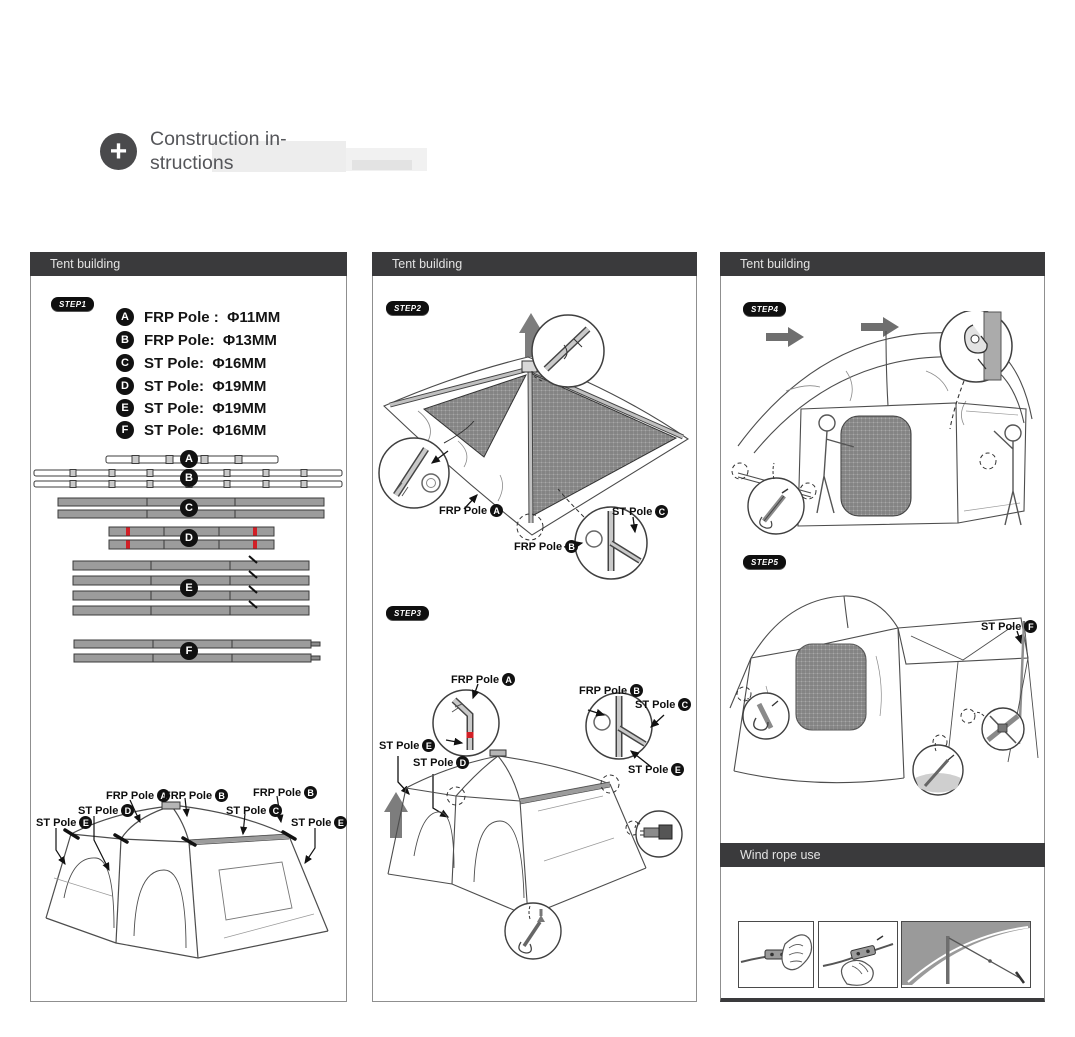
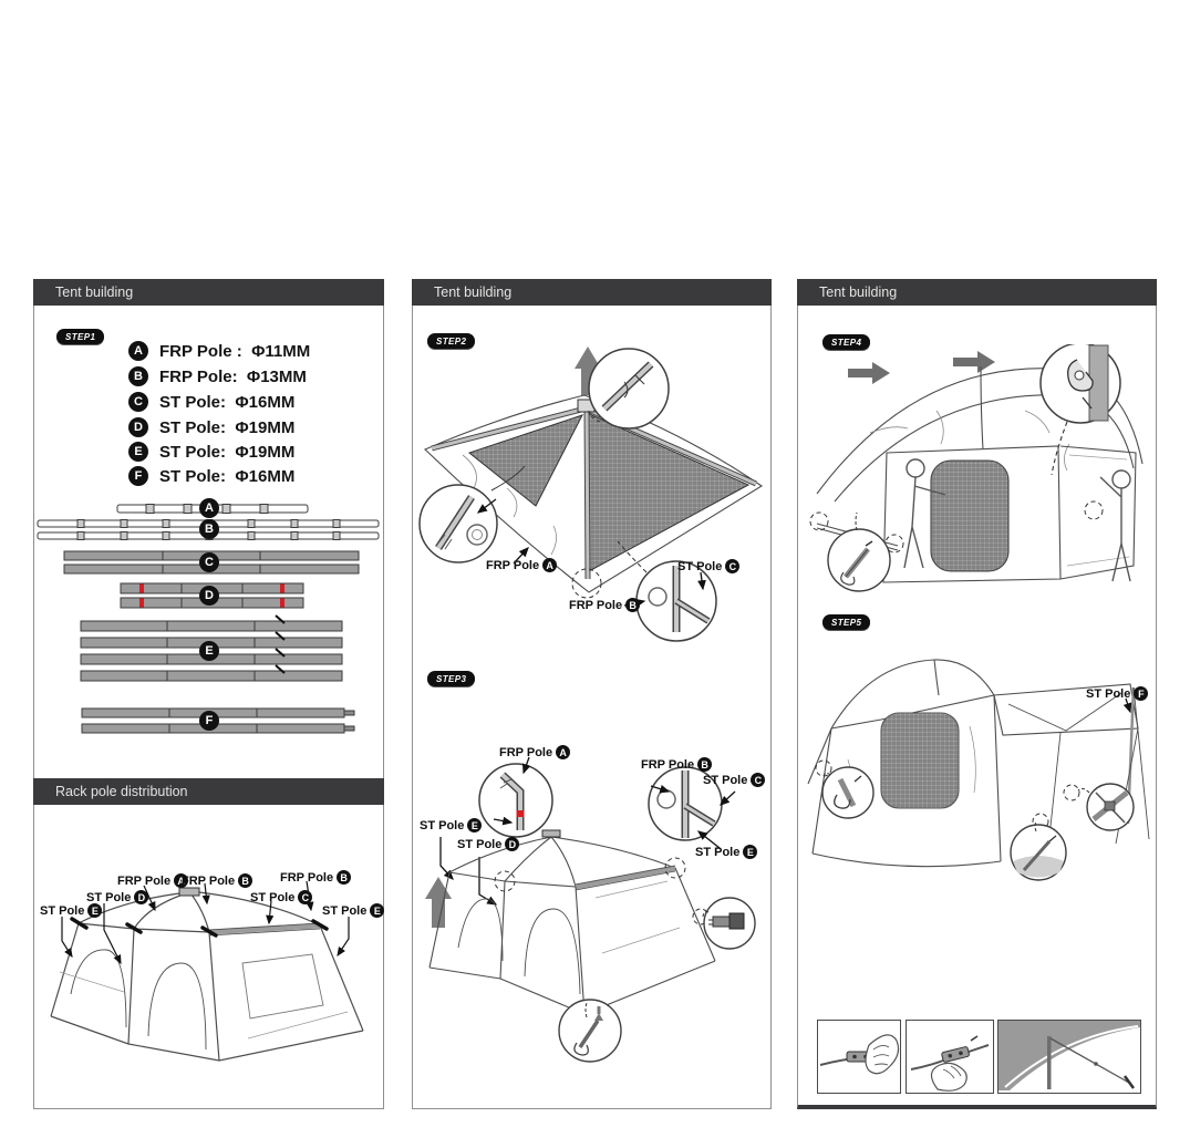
- +
- Construction in-
- structions
  Tent building
  STEP1
  A
  FRP Pole : Φ11MM
  B
  FRP Pole: Φ13MM
  C
  ST Pole: Φ16MM
  D
  ST Pole: Φ19MM
  E
  ST Pole: Φ19MM
  F
  ST Pole: Φ16MM
  A
  B
  C
  D
  E
  F
+ Rack pole distribution
  ST Pole
  E
  ST Pole
  D
  FRP Pole
  A
  FRP Pole
  B
  FRP Pole
  B
  ST Pole
  C
  ST Pole
  E
  Tent building
  STEP2
  FRP Pole
  A
  FRP Pole
  B
  ST Pole
  C
  STEP3
  FRP Pole
  A
  FRP Pole
  B
  ST Pole
  C
  ST Pole
  E
  ST Pole
  D
  ST Pole
  E
  Tent building
  STEP4
  STEP5
  ST Pole
  F
- Wind rope use
